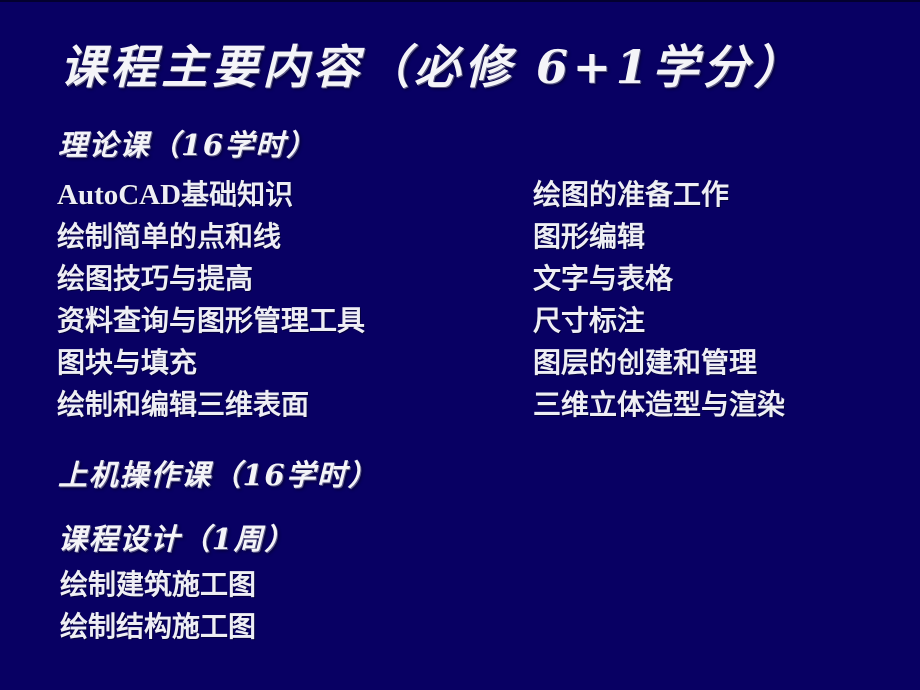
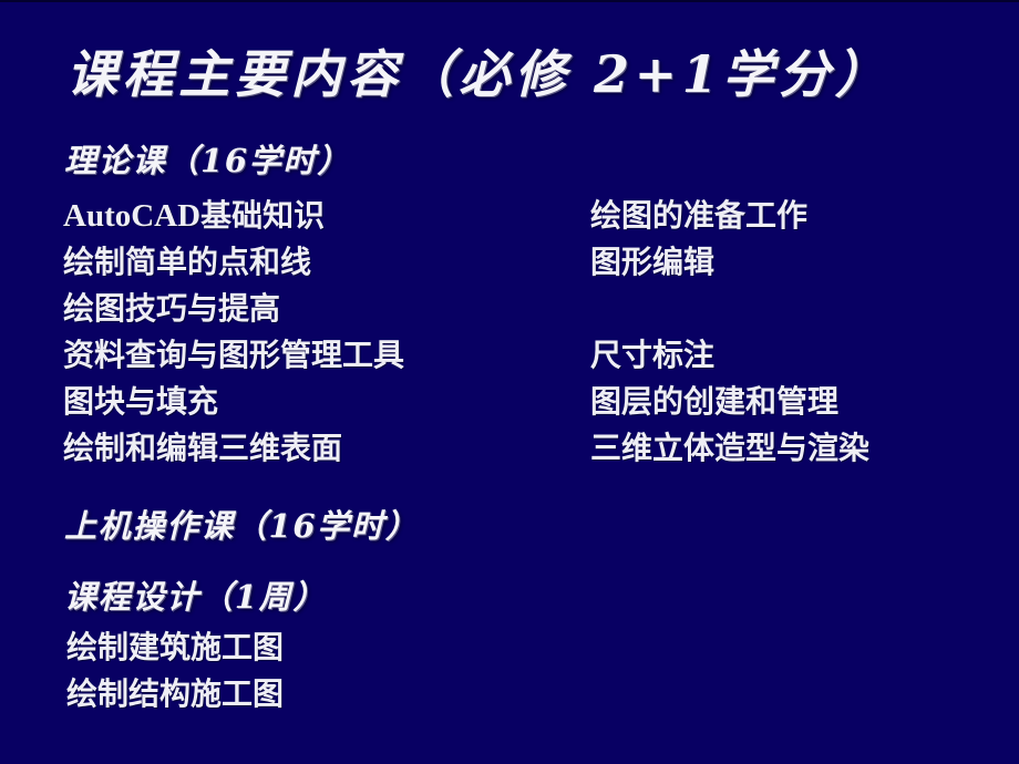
- 课程主要内容（必修 6+1学分）
+ 课程主要内容（必修 2+1学分）
  理论课（16学时）
  AutoCAD基础知识
  绘制简单的点和线
  绘图技巧与提高
  资料查询与图形管理工具
  图块与填充
  绘制和编辑三维表面
  绘图的准备工作
  图形编辑
- 文字与表格
  尺寸标注
  图层的创建和管理
  三维立体造型与渲染
  上机操作课（16学时）
  课程设计（1周）
  绘制建筑施工图
  绘制结构施工图
